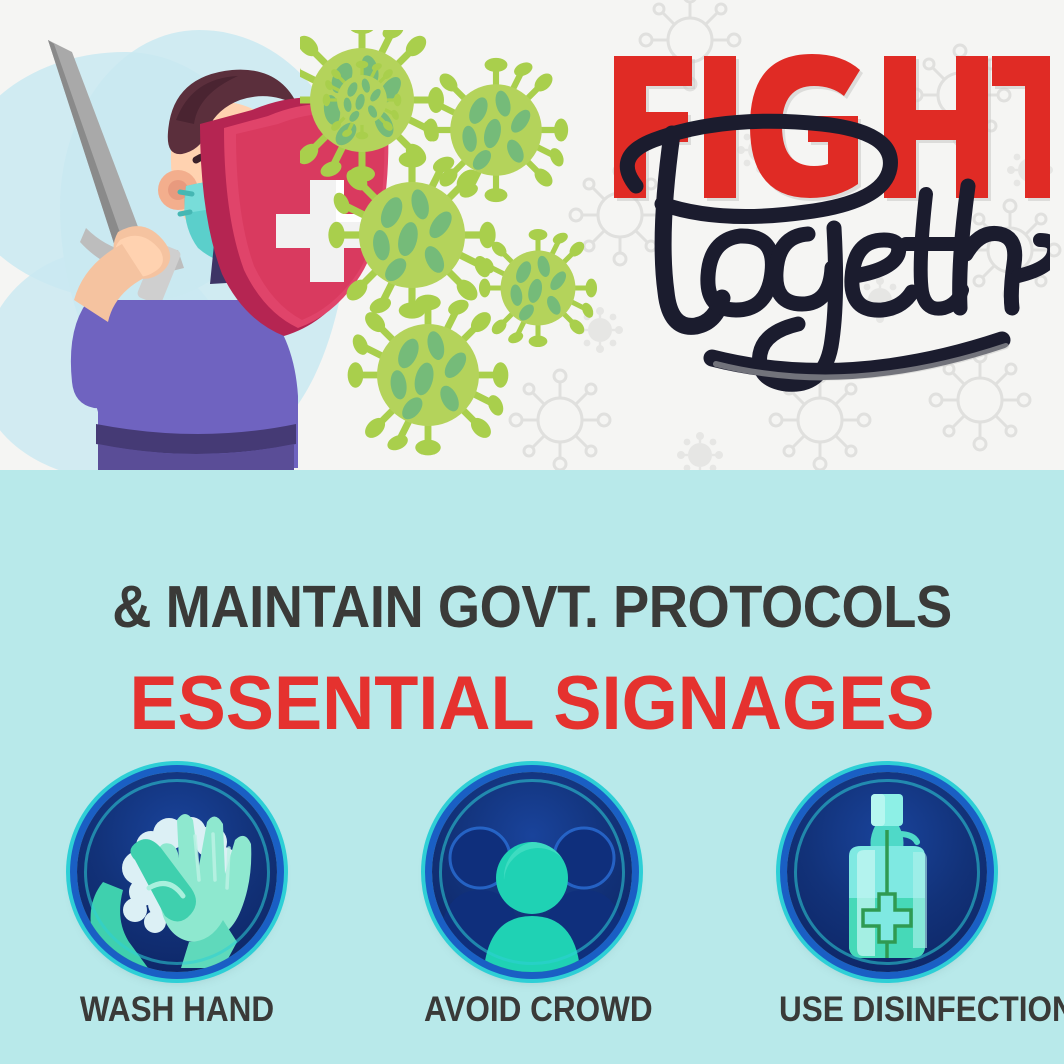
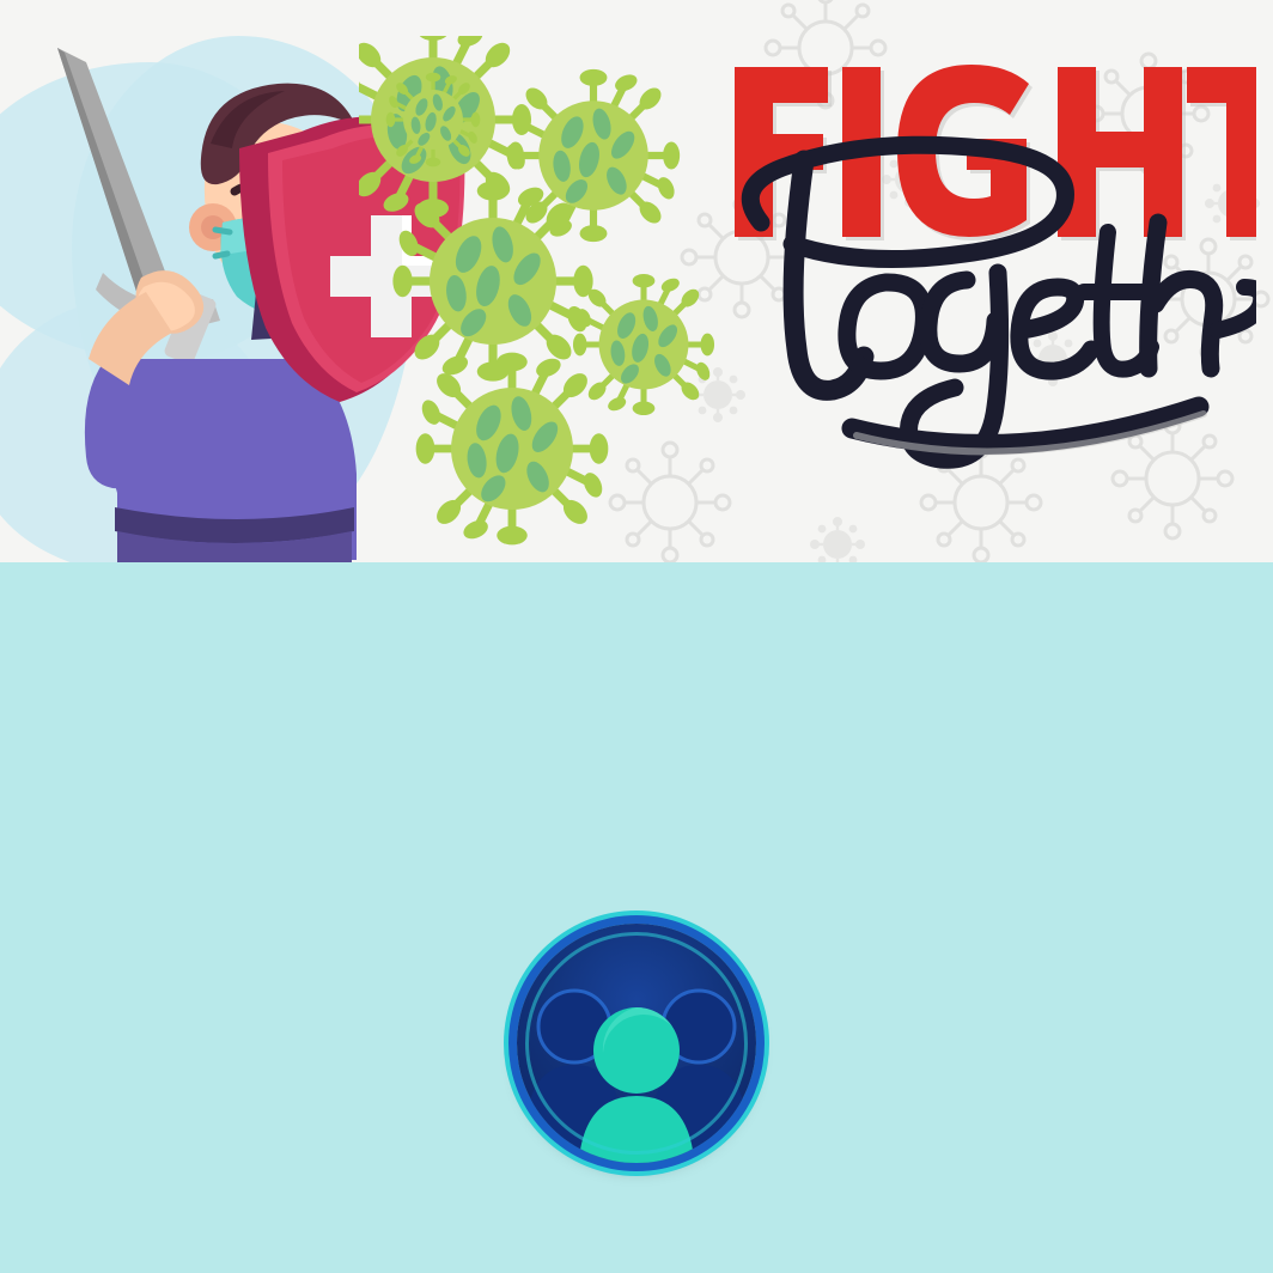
- & MAINTAIN GOVT. PROTOCOLS
- ESSENTIAL SIGNAGES
- WASH HAND
- AVOID CROWD
- USE DISINFECTION
